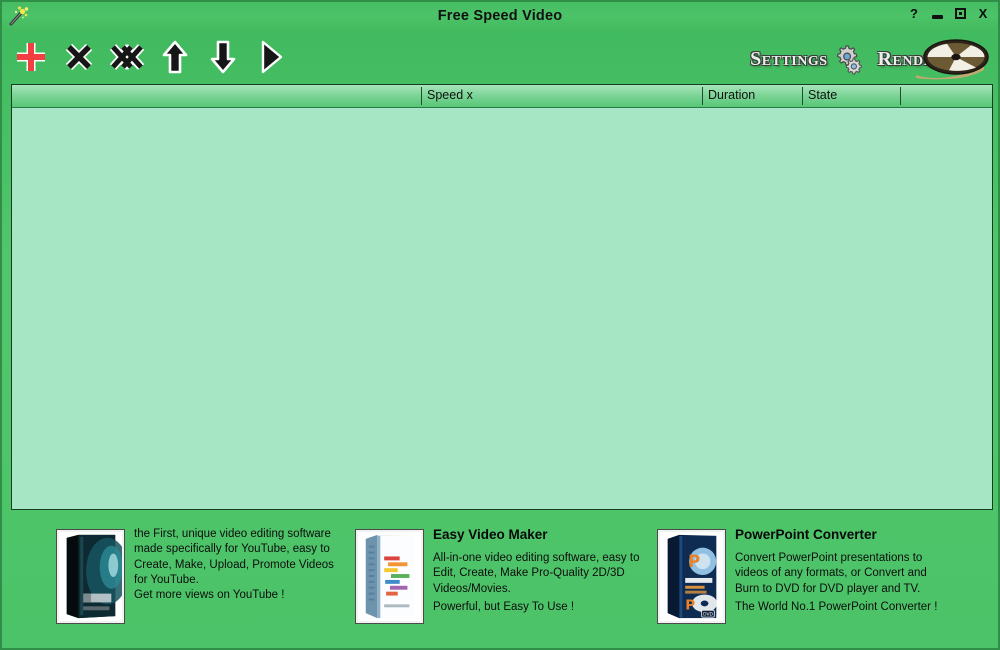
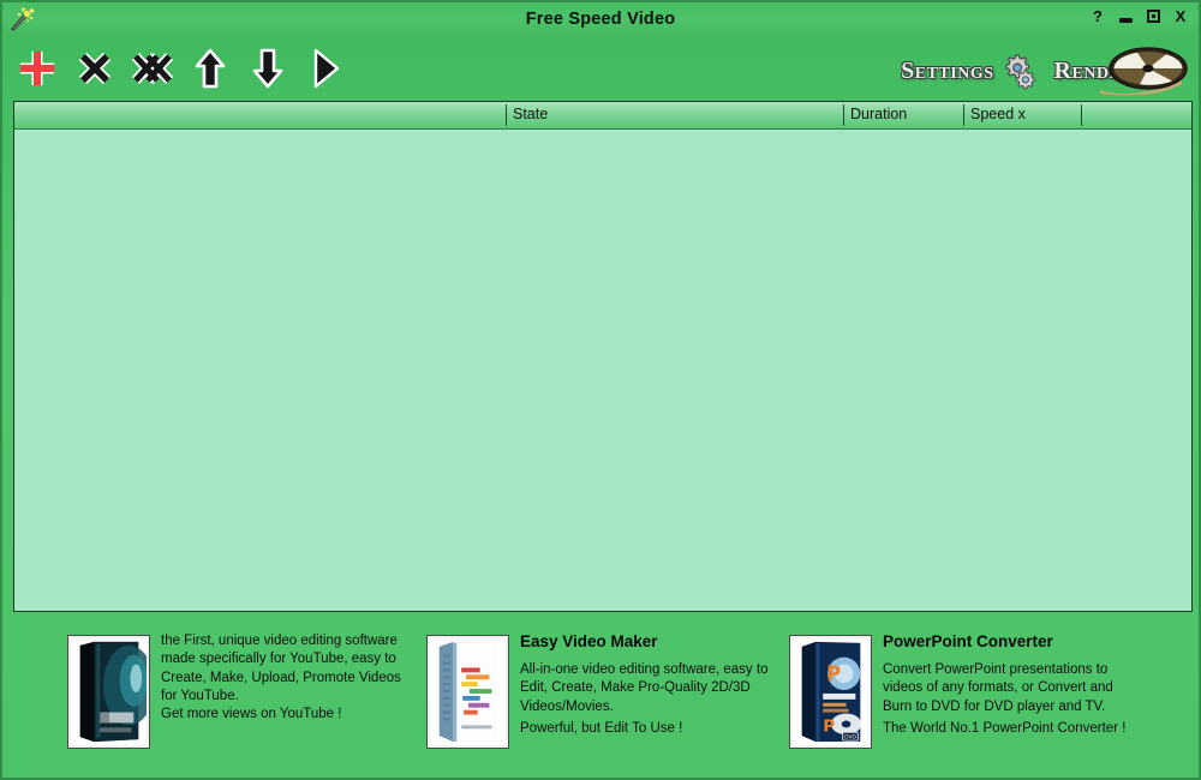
  Free Speed Video
  ?
  X
  Settings
- Speed x
+ State
  Duration
- State
+ Speed x
  the First, unique video editing software
  made specifically for YouTube, easy to
  Create, Make, Upload, Promote Videos
  for YouTube.
  Get more views on YouTube !
  Easy Video Maker
  All-in-one video editing software, easy to
  Edit, Create, Make Pro-Quality 2D/3D
  Videos/Movies.
- Powerful, but Easy To Use !
+ Powerful, but Edit To Use !
  P
  P
  PowerPoint Converter
  Convert PowerPoint presentations to
  videos of any formats, or Convert and
  Burn to DVD for DVD player and TV.
  The World No.1 PowerPoint Converter !
